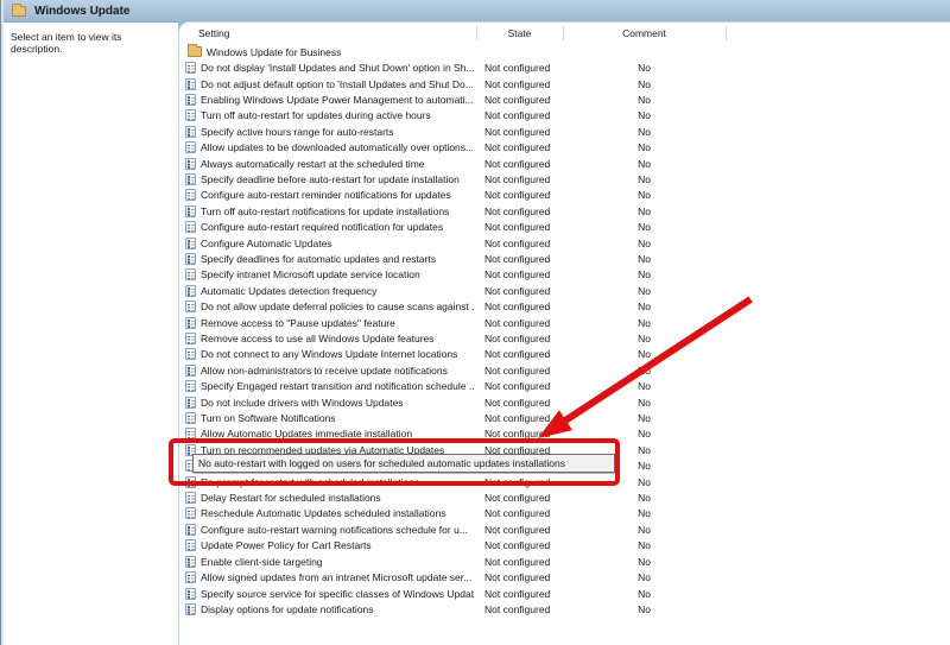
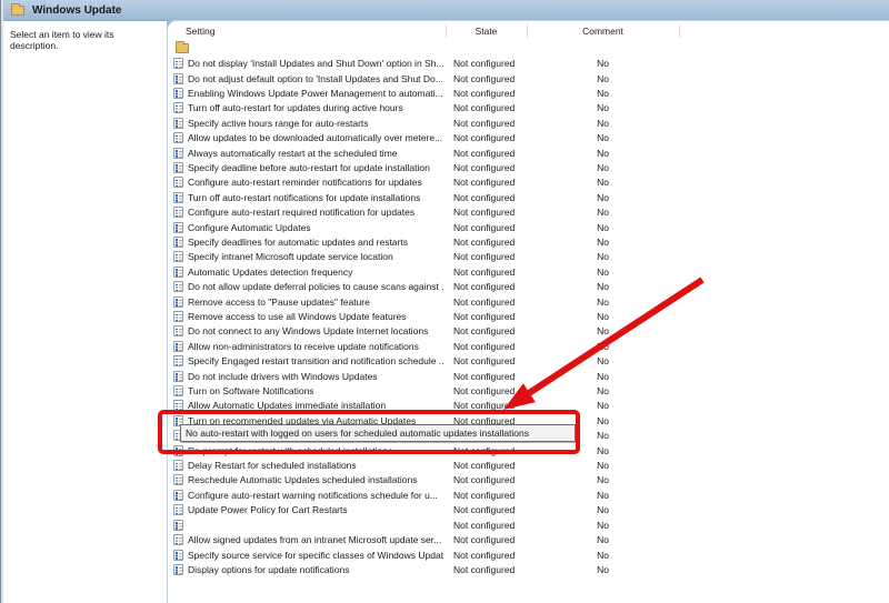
  Windows Update
  Select an item to view its description.
  Setting
  State
  Comment
- Windows Update for Business
  Do not display 'Install Updates and Shut Down' option in Sh...
  Not configured
  No
  Do not adjust default option to 'Install Updates and Shut Do...
  Not configured
  No
  Enabling Windows Update Power Management to automati...
  Not configured
  No
  Turn off auto-restart for updates during active hours
  Not configured
  No
  Specify active hours range for auto-restarts
  Not configured
  No
- Allow updates to be downloaded automatically over options...
+ Allow updates to be downloaded automatically over metere...
  Not configured
  No
  Always automatically restart at the scheduled time
  Not configured
  No
  Specify deadline before auto-restart for update installation
  Not configured
  No
  Configure auto-restart reminder notifications for updates
  Not configured
  No
  Turn off auto-restart notifications for update installations
  Not configured
  No
  Configure auto-restart required notification for updates
  Not configured
  No
  Configure Automatic Updates
  Not configured
  No
  Specify deadlines for automatic updates and restarts
  Not configured
  No
  Specify intranet Microsoft update service location
  Not configured
  No
  Automatic Updates detection frequency
  Not configured
  No
  Do not allow update deferral policies to cause scans against .
  Not configured
  No
  Remove access to "Pause updates" feature
  Not configured
  No
  Remove access to use all Windows Update features
  Not configured
  No
  Do not connect to any Windows Update Internet locations
  Not configured
  No
  Allow non-administrators to receive update notifications
  Not configured
  Specify Engaged restart transition and notification schedule ..
  Not configured
  No
  Do not include drivers with Windows Updates
  Not configured
  No
  Turn on Software Notifications
  Not configured
  No
  Allow Automatic Updates immediate installation
  Not configur
  No
  Turn on recommended updates via Automatic Updates
  Not configured
  No
  No
  No
  Delay Restart for scheduled installations
  Not configured
  No
  Reschedule Automatic Updates scheduled installations
  Not configured
  No
  Configure auto-restart warning notifications schedule for u...
  Not configured
  No
  Update Power Policy for Cart Restarts
  Not configured
  No
- Enable client-side targeting
  Not configured
  No
  Allow signed updates from an intranet Microsoft update ser...
  Not configured
  No
  Specify source service for specific classes of Windows Updat
  Not configured
  No
  Display options for update notifications
  Not configured
  No
  No auto-restart with logged on users for scheduled automatic updates installations
